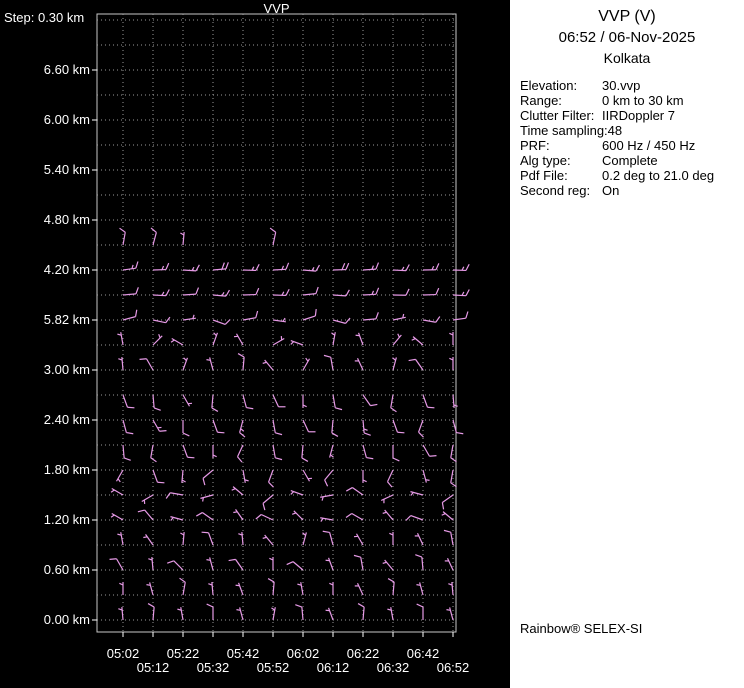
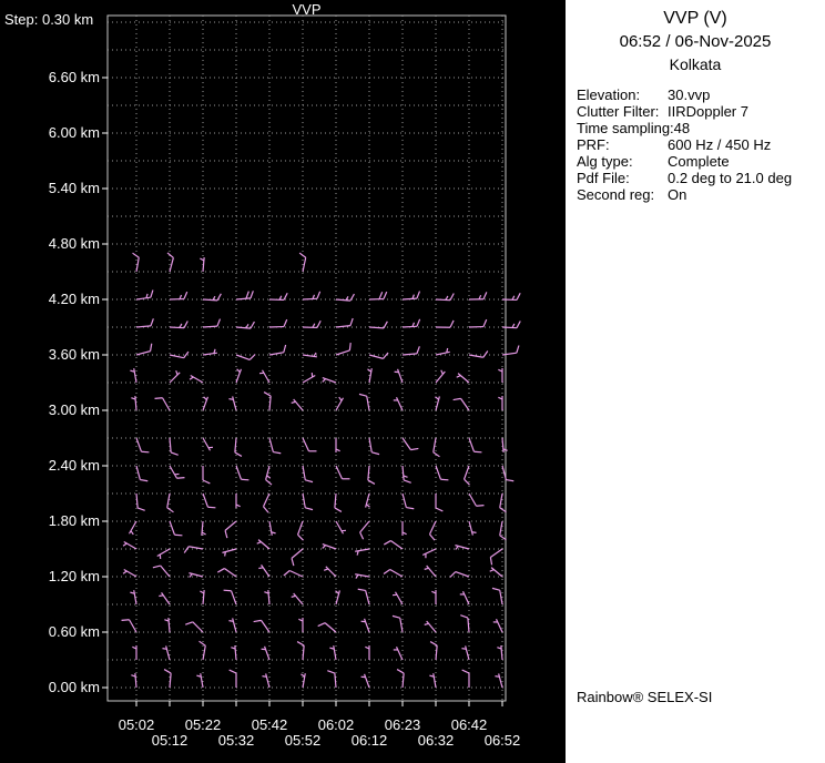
  Step: 0.30 km
  VVP
  6.60 km
  6.00 km
  5.40 km
  4.80 km
  4.20 km
- 5.82 km
+ 3.60 km
  3.00 km
  2.40 km
  1.80 km
  1.20 km
  0.60 km
  0.00 km
  05:02
  05:12
  05:22
  05:32
  05:42
  05:52
  06:02
  06:12
- 06:22
+ 06:23
  06:32
  06:42
  06:52
  VVP (V)
  06:52 / 06-Nov-2025
  Kolkata
  Elevation: 30.vvp
- Range: 0 km to 30 km
  Clutter Filter: IIRDoppler 7
  Time sampling:48
  PRF: 600 Hz / 450 Hz
  Alg type: Complete
  Pdf File: 0.2 deg to 21.0 deg
  Second reg: On
  Rainbow® SELEX-SI
